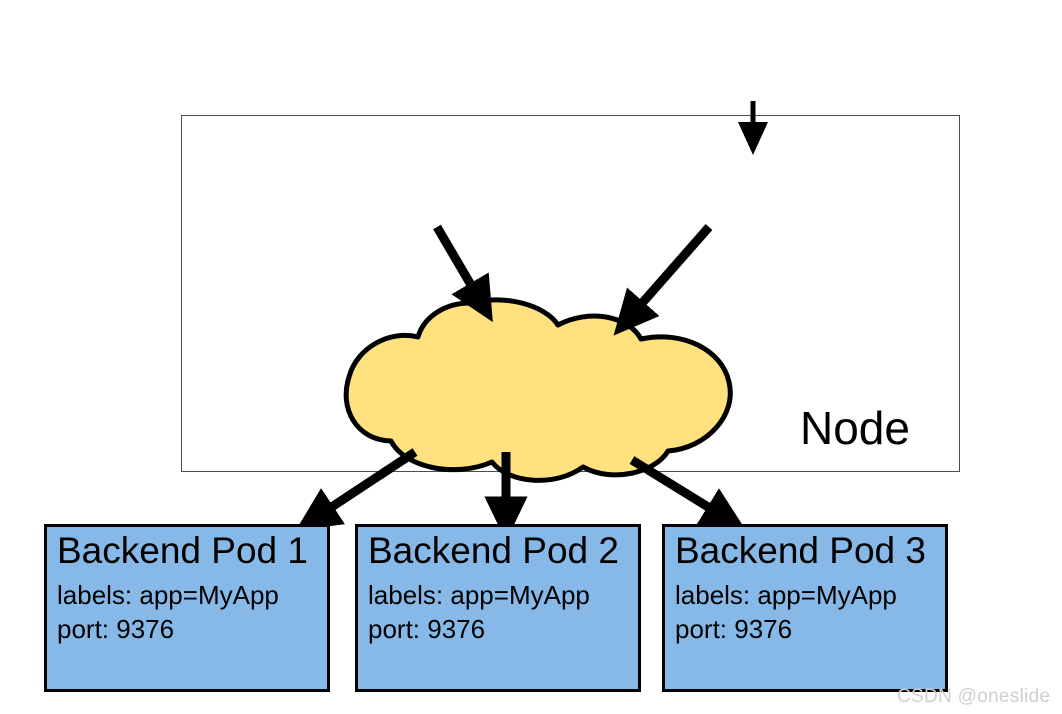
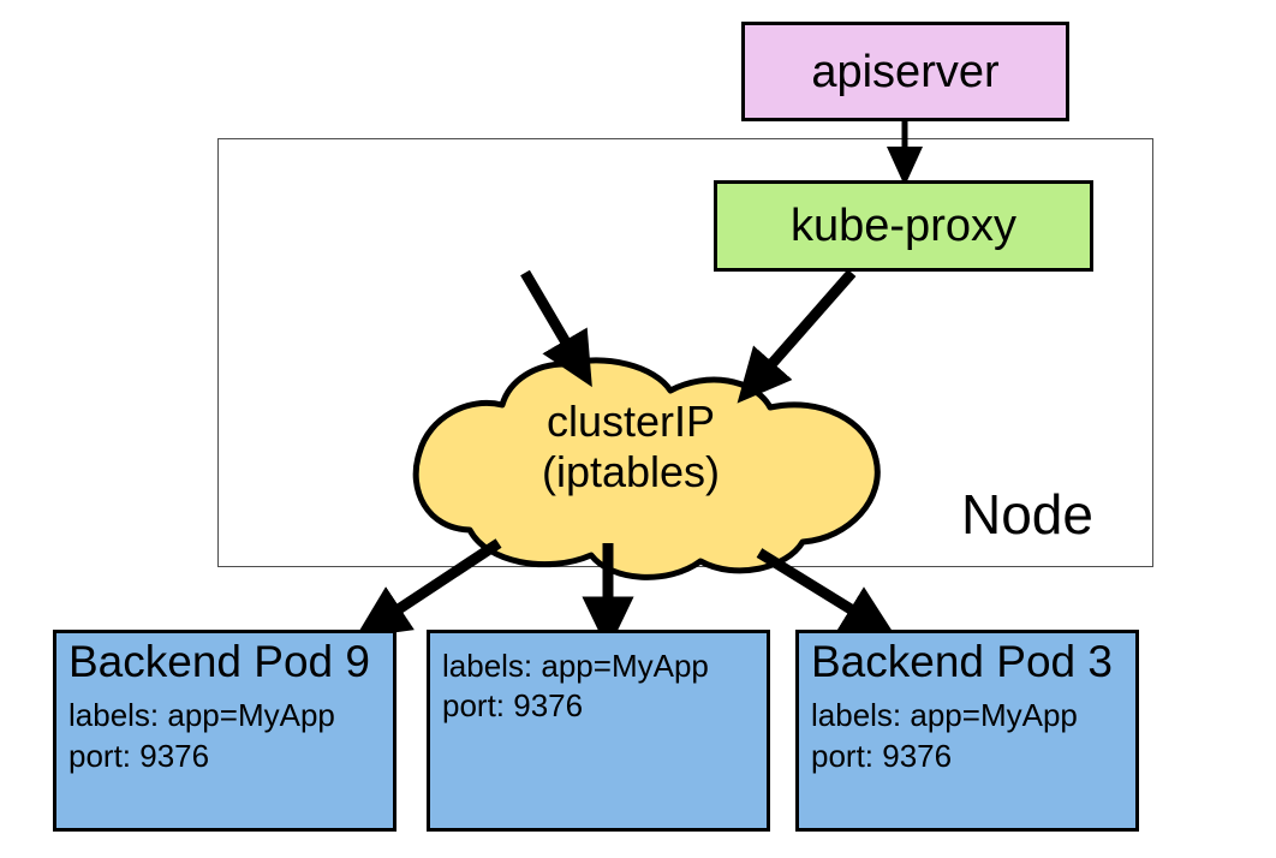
  Node
+ apiserver
+ kube-proxy
+ clusterIP
+ (iptables)
- Backend Pod 1
+ Backend Pod 9
  labels: app=MyApp
  port: 9376
- Backend Pod 2
  labels: app=MyApp
  port: 9376
  Backend Pod 3
  labels: app=MyApp
  port: 9376
- CSDN @oneslide
